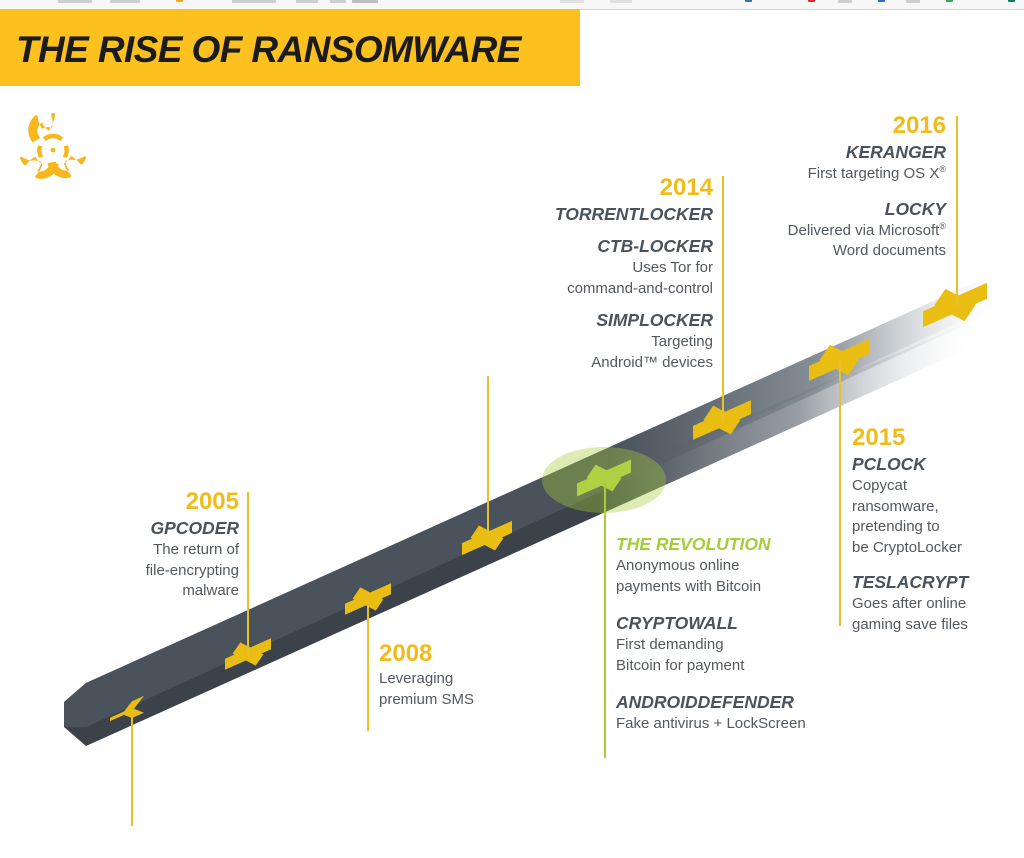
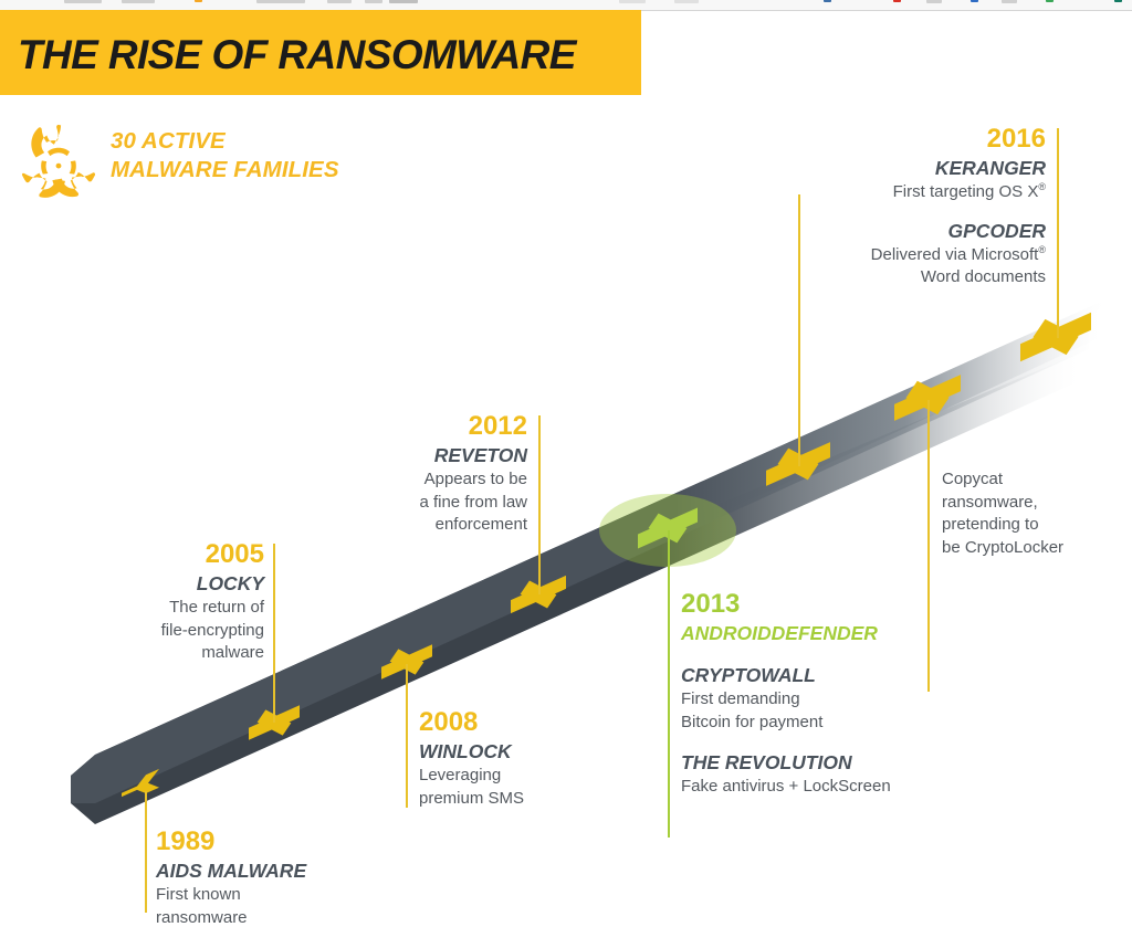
  THE RISE OF RANSOMWARE
+ 30 ACTIVE
+ MALWARE FAMILIES
+ 1989
+ AIDS MALWARE
+ First known
+ ransomware
  2005
- GPCODER
+ LOCKY
  The return of
  file-encrypting
  malware
  2008
+ WINLOCK
  Leveraging
  premium SMS
+ 2012
+ REVETON
+ Appears to be
+ a fine from law
+ enforcement
+ 2013
- THE REVOLUTION
+ ANDROIDDEFENDER
- Anonymous online
- payments with Bitcoin
  CRYPTOWALL
  First demanding
  Bitcoin for payment
- ANDROIDDEFENDER
+ THE REVOLUTION
  Fake antivirus + LockScreen
- 2014
- TORRENTLOCKER
- CTB-LOCKER
- Uses Tor for
- command-and-control
- SIMPLOCKER
- Targeting
- Android™ devices
- 2015
- PCLOCK
  Copycat
  ransomware,
  pretending to
  be CryptoLocker
- TESLACRYPT
- Goes after online
- gaming save files
  2016
  KERANGER
  First targeting OS X®
- LOCKY
+ GPCODER
  Delivered via Microsoft®
  Word documents
